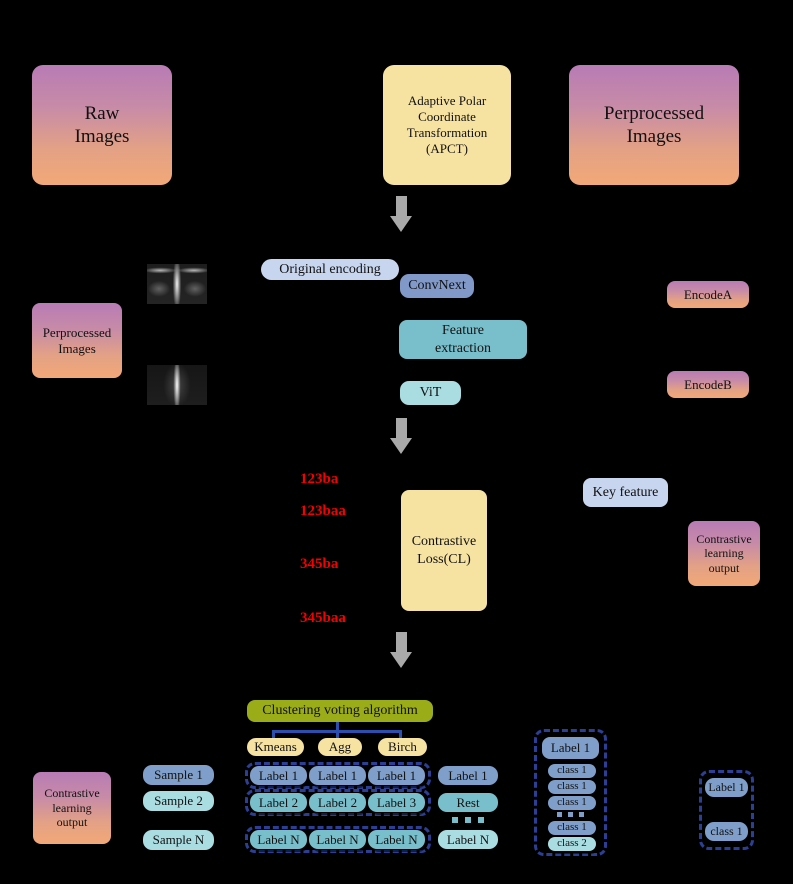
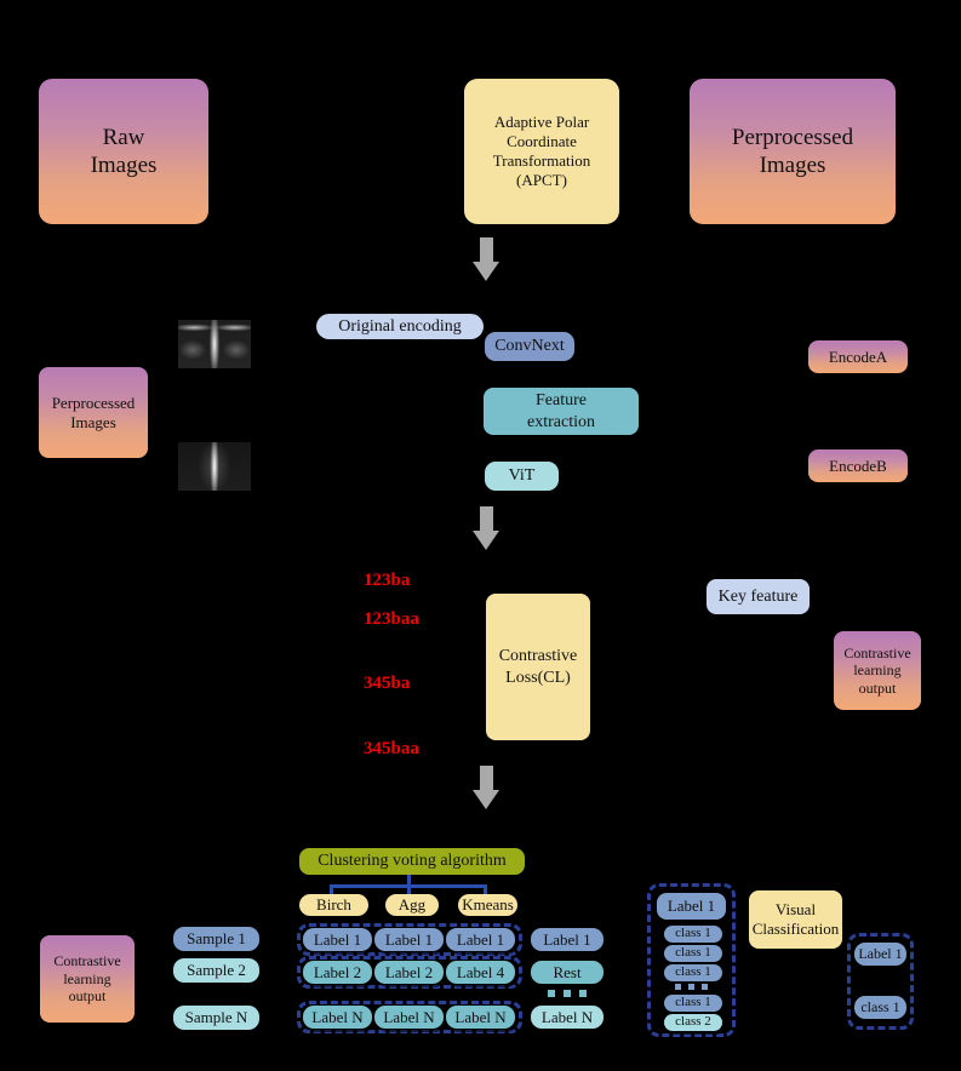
  Raw
  Images
  Adaptive Polar
  Coordinate
  Transformation
  (APCT)
  Perprocessed
  Images
  Perprocessed
  Images
  Original encoding
  ConvNext
  Feature
  extraction
  ViT
  EncodeA
  EncodeB
  123ba
  123baa
  345ba
  345baa
  Contrastive
  Loss(CL)
  Key feature
  Contrastive
  learning
  output
  Contrastive
  learning
  output
  Sample 1
  Sample 2
  Sample N
  Clustering voting algorithm
- Kmeans
+ Birch
  Agg
- Birch
+ Kmeans
  Label 1
  Label 1
  Label 1
  Label 1
  Label 2
  Label 2
- Label 3
+ Label 4
  Rest
  Label N
  Label N
  Label N
  Label N
  Label 1
  class 1
  class 1
  class 1
  class 1
  class 2
+ Visual
+ Classification
  Label 1
  class 1
